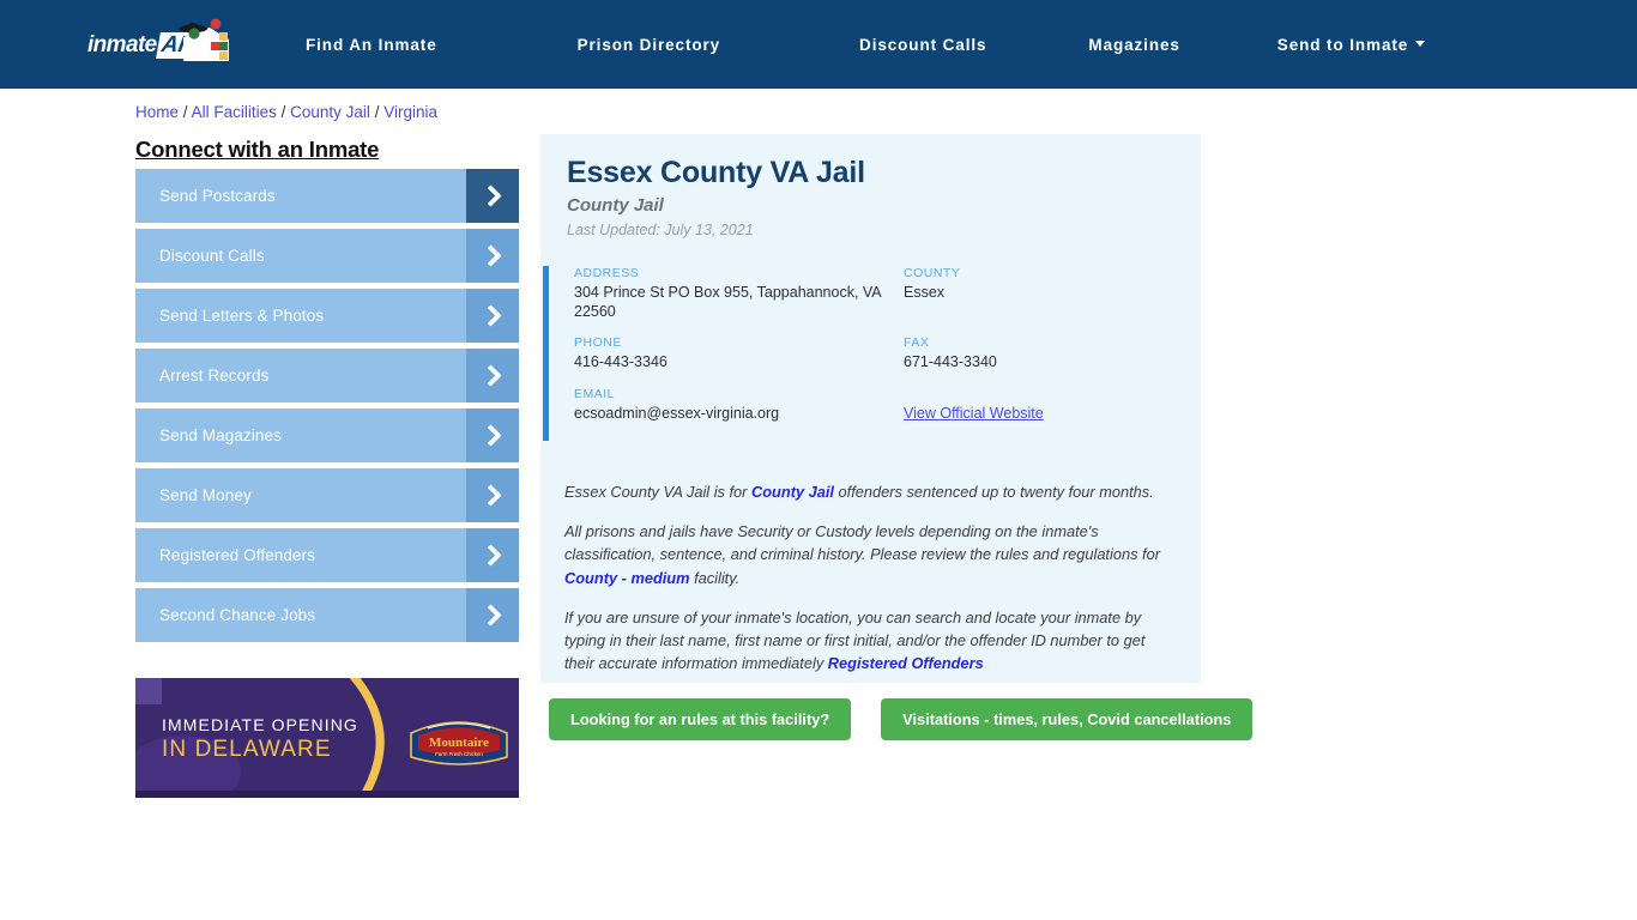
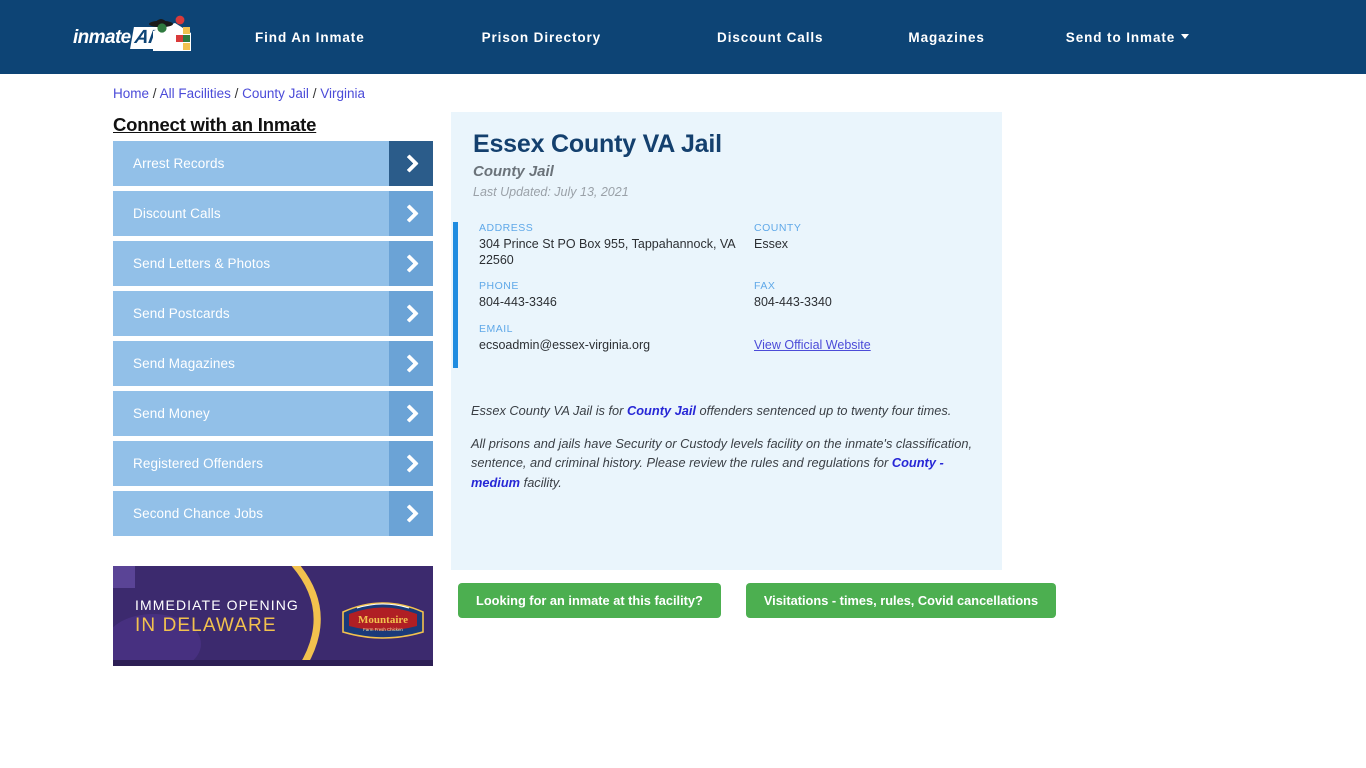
  inmate
  Find An Inmate
  Prison Directory
  Discount Calls
  Magazines
  Send to Inmate
  Home / All Facilities / County Jail / Virginia
  Connect with an Inmate
- Send Postcards
+ Arrest Records
  Discount Calls
  Send Letters & Photos
- Arrest Records
+ Send Postcards
  Send Magazines
  Send Money
  Registered Offenders
  Second Chance Jobs
  IMMEDIATE OPENING
  IN DELAWARE
  Mountaire
  Essex County VA Jail
  County Jail
  Last Updated: July 13, 2021
  ADDRESS
  304 Prince St PO Box 955, Tappahannock, VA 22560
  COUNTY
  Essex
  PHONE
- 416-443-3346
+ 804-443-3346
  FAX
- 671-443-3340
+ 804-443-3340
  EMAIL
  ecsoadmin@essex-virginia.org
  View Official Website
- Essex County VA Jail is for County Jail offenders sentenced up to twenty four months.
+ Essex County VA Jail is for County Jail offenders sentenced up to twenty four times.
- All prisons and jails have Security or Custody levels depending on the inmate's classification, sentence, and criminal history. Please review the rules and regulations for County - medium facility.
+ All prisons and jails have Security or Custody levels facility on the inmate's classification, sentence, and criminal history. Please review the rules and regulations for County - medium facility.
- If you are unsure of your inmate's location, you can search and locate your inmate by typing in their last name, first name or first initial, and/or the offender ID number to get their accurate information immediately Registered Offenders
- Looking for an rules at this facility?
+ Looking for an inmate at this facility?
  Visitations - times, rules, Covid cancellations
